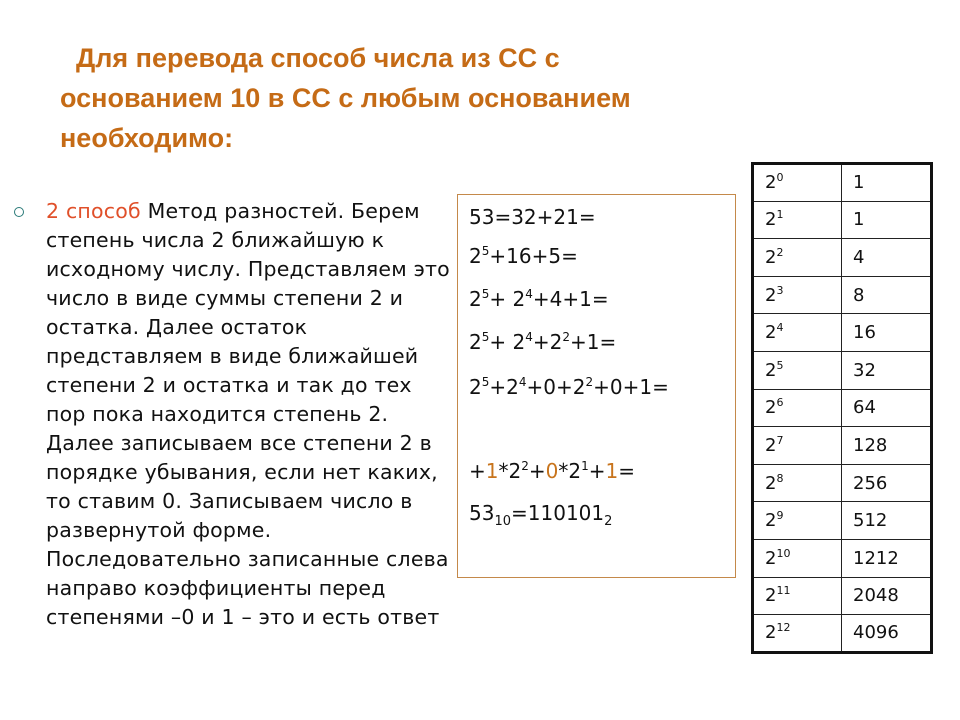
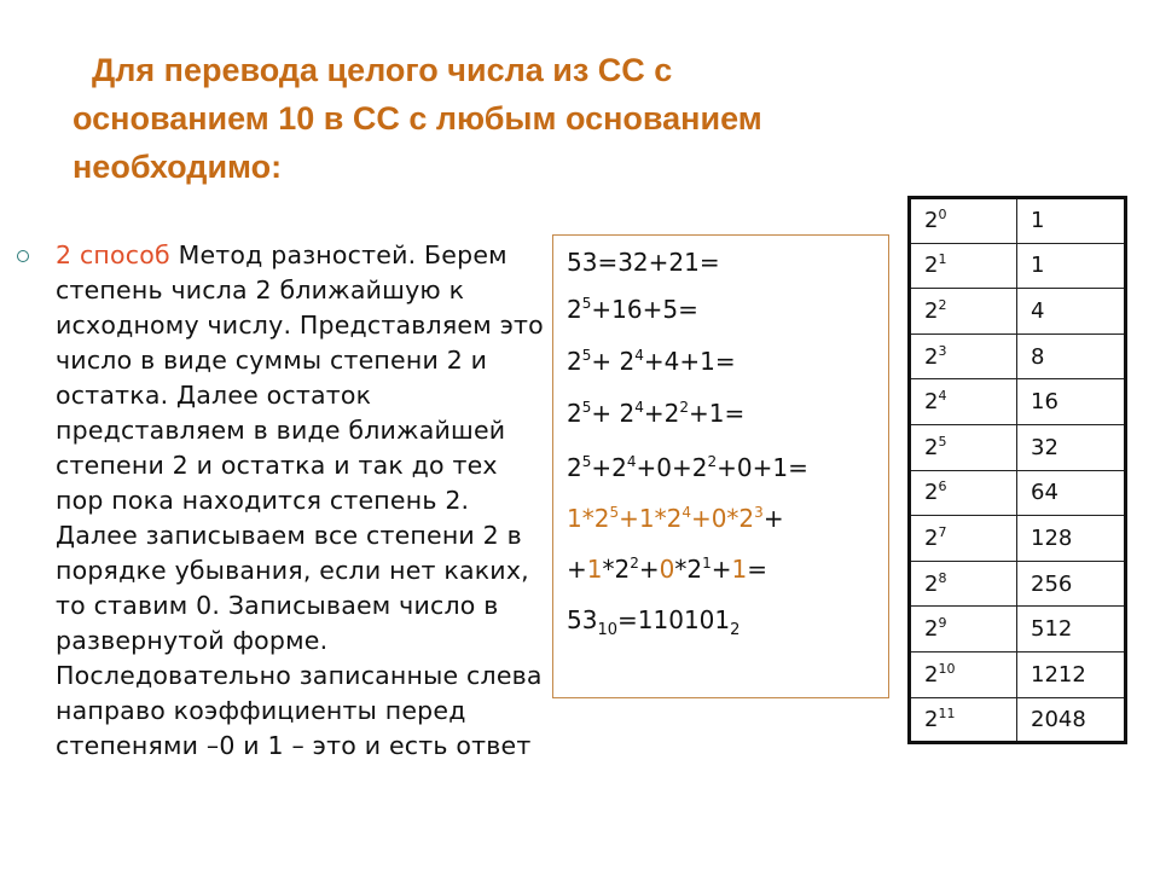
- Для перевода способ числа из СС с
+ Для перевода целого числа из СС с
  основанием 10 в СС с любым основанием
  необходимо:
  2 способ Метод разностей. Берем степень числа 2 ближайшую к исходному числу. Представляем это число в виде суммы степени 2 и остатка. Далее остаток представляем в виде ближайшей степени 2 и остатка и так до тех пор пока находится степень 2. Далее записываем все степени 2 в порядке убывания, если нет каких, то ставим 0. Записываем число в развернутой форме. Последовательно записанные слева направо коэффициенты перед степенями –0 и 1 – это и есть ответ
  53=32+21=
  25+16+5=
  25+ 24+4+1=
  25+ 24+22+1=
  25+24+0+22+0+1=
+ 1*25+1*24+0*23+
  +1*22+0*21+1=
  5310=1101012
  20	1
  21	1
  22	4
  23	8
  24	16
  25	32
  26	64
  27	128
  28	256
  29	512
  210	1212
  211	2048
- 212	4096
